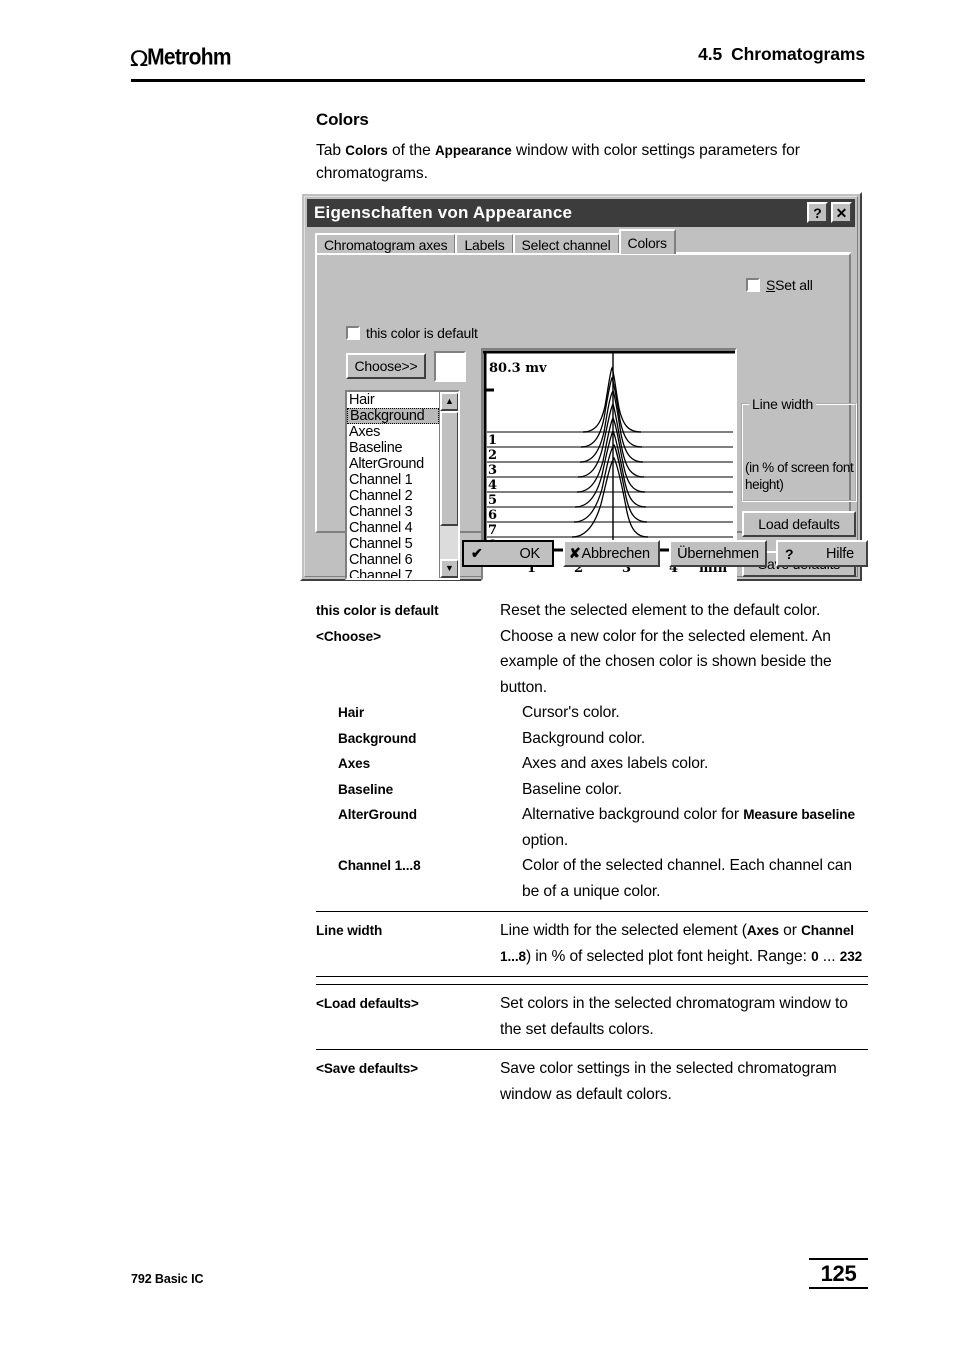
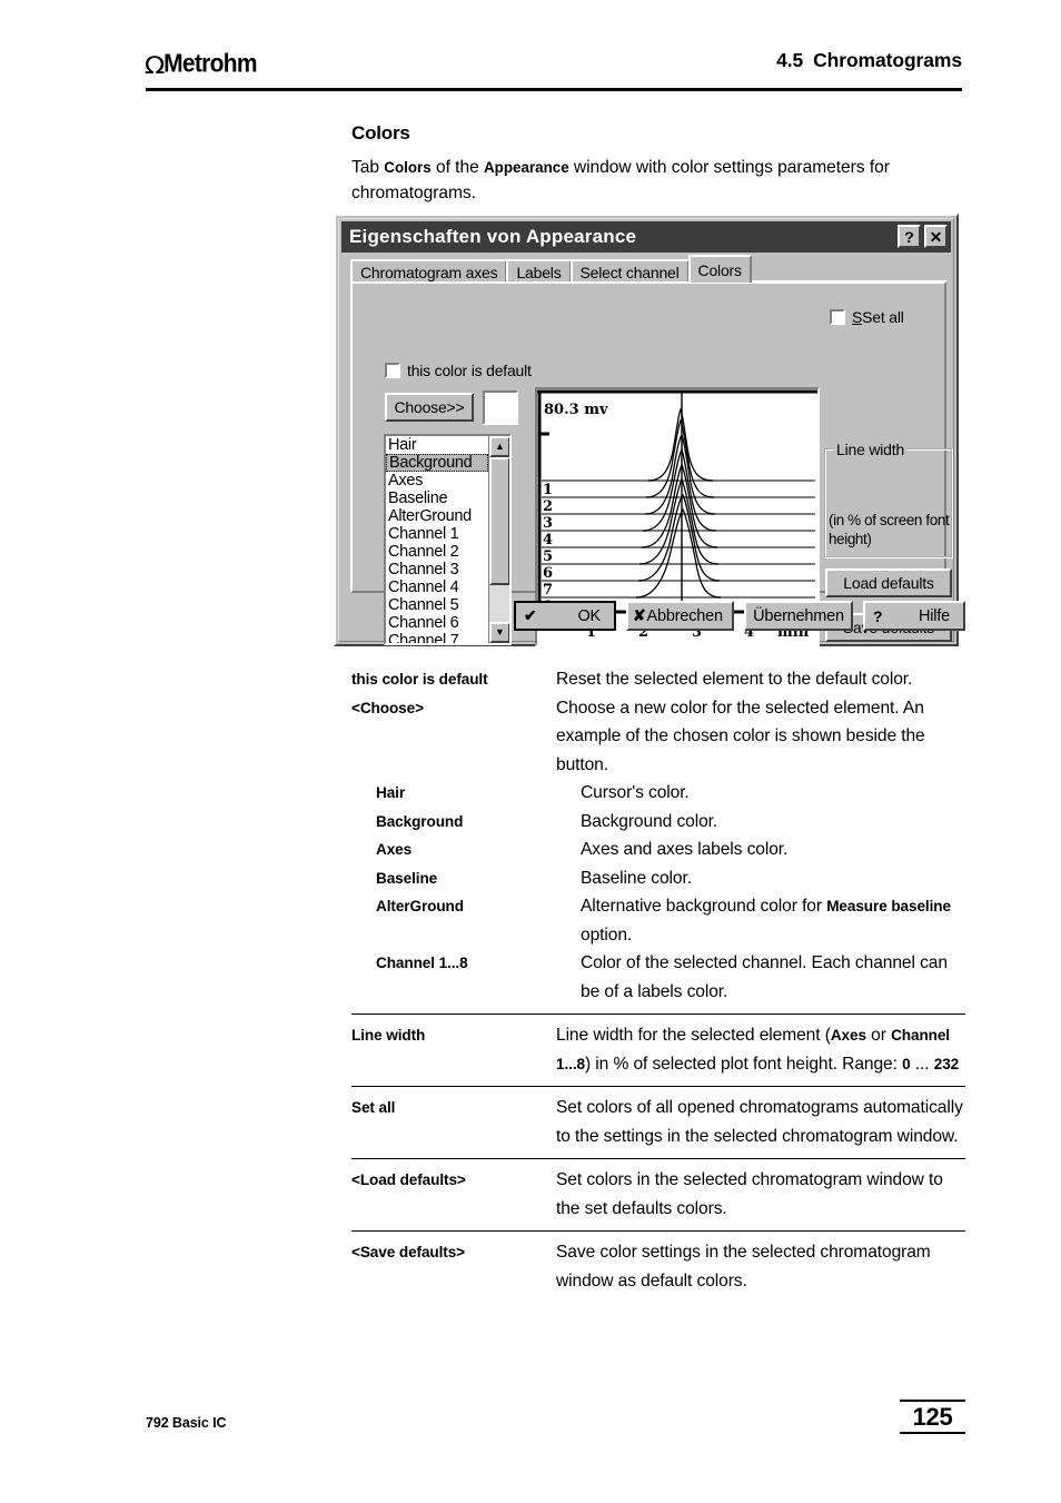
  Ω
  Metrohm
  4.5 Chromatograms
  Colors
  Tab Colors of the Appearance window with color settings parameters for chromatograms.
  Eigenschaften von Appearance
  ?
  ✕
  Chromatogram axes
  Labels
  Select channel
  Colors
  this color is default
  Choose>>
  Hair
  Background
  Axes
  Baseline
  AlterGround
  Channel 1
  Channel 2
  Channel 3
  Channel 4
  Channel 5
  Channel 6
  Channel 7
  ▲
  ▼
  80.3 mv
  1
  2
  3
  4
  5
  6
  7
  1
  2
  3
  4
  min
  SSet all
  Line width
  (in % of screen font height)
  Load defaults
  ✔
  OK
  ✘
  Abbrechen
  Übernehmen
  ?
  Hilfe
  this color is default
  Reset the selected element to the default color.
  <Choose>
  Choose a new color for the selected element. An example of the chosen color is shown beside the button.
  Hair
  Cursor's color.
  Background
  Background color.
  Axes
  Axes and axes labels color.
  Baseline
  Baseline color.
  AlterGround
  Alternative background color for Measure baseline option.
  Channel 1...8
- Color of the selected channel. Each channel can be of a unique color.
+ Color of the selected channel. Each channel can be of a labels color.
  Line width
  Line width for the selected element (Axes or Channel 1...8) in % of selected plot font height. Range: 0 ... 232
+ Set all
+ Set colors of all opened chromatograms automatically to the settings in the selected chromatogram window.
  <Load defaults>
  Set colors in the selected chromatogram window to the set defaults colors.
  <Save defaults>
  Save color settings in the selected chromatogram window as default colors.
  792 Basic IC
  125
